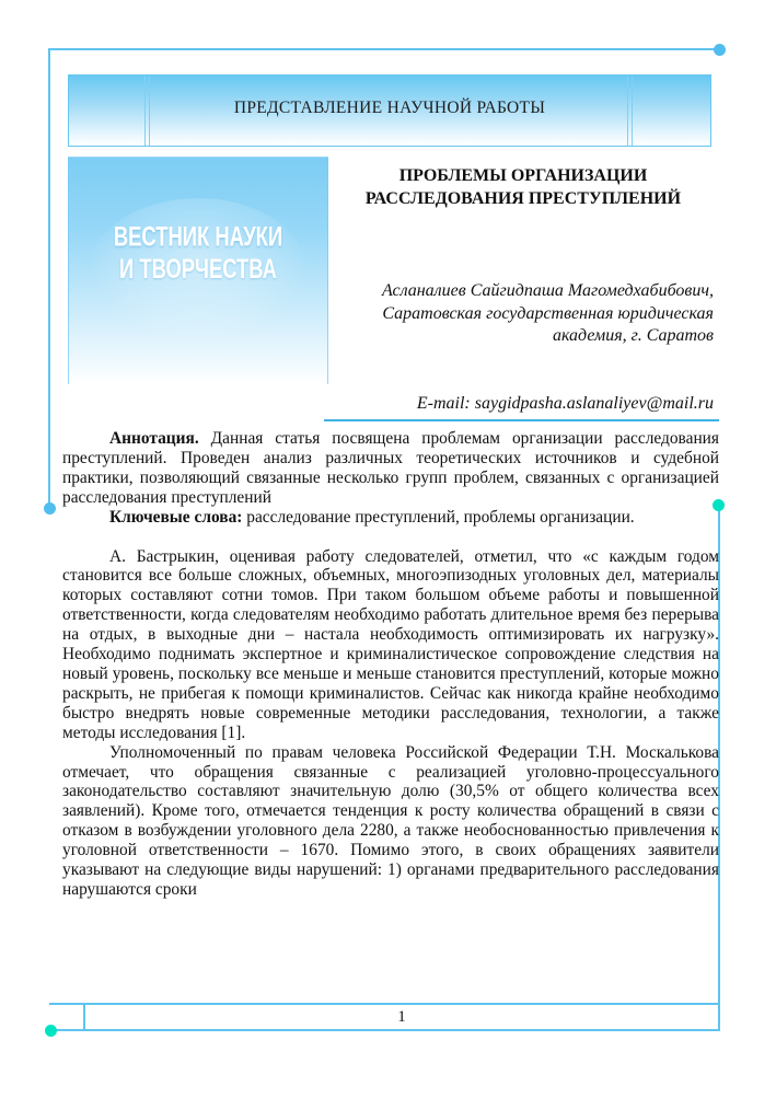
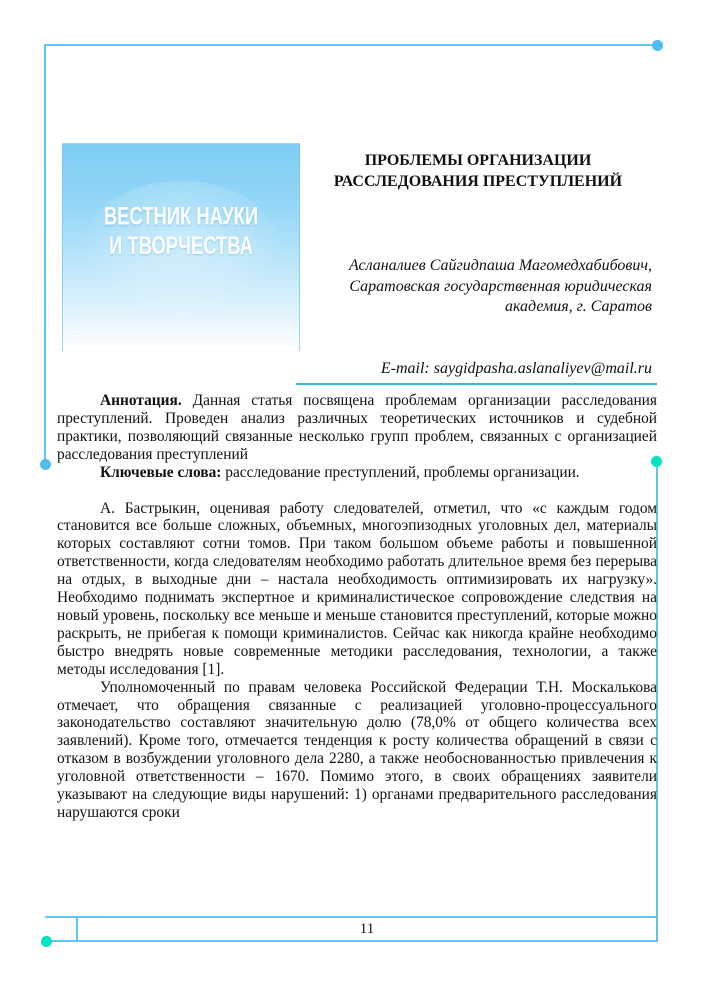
- ПРЕДСТАВЛЕНИЕ НАУЧНОЙ РАБОТЫ
  ВЕСТНИК НАУКИ
  И ТВОРЧЕСТВА
  ПРОБЛЕМЫ ОРГАНИЗАЦИИ
  РАССЛЕДОВАНИЯ ПРЕСТУПЛЕНИЙ
  Асланалиев Сайгидпаша Магомедхабибович,
  Саратовская государственная юридическая
  академия, г. Саратов
  E-mail: saygidpasha.aslanaliyev@mail.ru
  Аннотация. Данная статья посвящена проблемам организации расследования преступлений. Проведен анализ различных теоретических источников и судебной практики, позволяющий связанные несколько групп проблем, связанных с организацией расследования преступлений
  Ключевые слова: расследование преступлений, проблемы организации.
  А. Бастрыкин, оценивая работу следователей, отметил, что «с каждым годом становится все больше сложных, объемных, многоэпизодных уголовных дел, материалы которых составляют сотни томов. При таком большом объеме работы и повышенной ответственности, когда следователям необходимо работать длительное время без перерыва на отдых, в выходные дни – настала необходимость оптимизировать их нагрузку». Необходимо поднимать экспертное и криминалистическое сопровождение следствия на новый уровень, поскольку все меньше и меньше становится преступлений, которые можно раскрыть, не прибегая к помощи криминалистов. Сейчас как никогда крайне необходимо быстро внедрять новые современные методики расследования, технологии, а также методы исследования [1].
- Уполномоченный по правам человека Российской Федерации Т.Н. Москалькова отмечает, что обращения связанные с реализацией уголовно-процессуального законодательство составляют значительную долю (30,5% от общего количества всех заявлений). Кроме того, отмечается тенденция к росту количества обращений в связи с отказом в возбуждении уголовного дела 2280, а также необоснованностью привлечения к уголовной ответственности – 1670. Помимо этого, в своих обращениях заявители указывают на следующие виды нарушений: 1) органами предварительного расследования нарушаются сроки
+ Уполномоченный по правам человека Российской Федерации Т.Н. Москалькова отмечает, что обращения связанные с реализацией уголовно-процессуального законодательство составляют значительную долю (78,0% от общего количества всех заявлений). Кроме того, отмечается тенденция к росту количества обращений в связи с отказом в возбуждении уголовного дела 2280, а также необоснованностью привлечения к уголовной ответственности – 1670. Помимо этого, в своих обращениях заявители указывают на следующие виды нарушений: 1) органами предварительного расследования нарушаются сроки
- 1
+ 11
